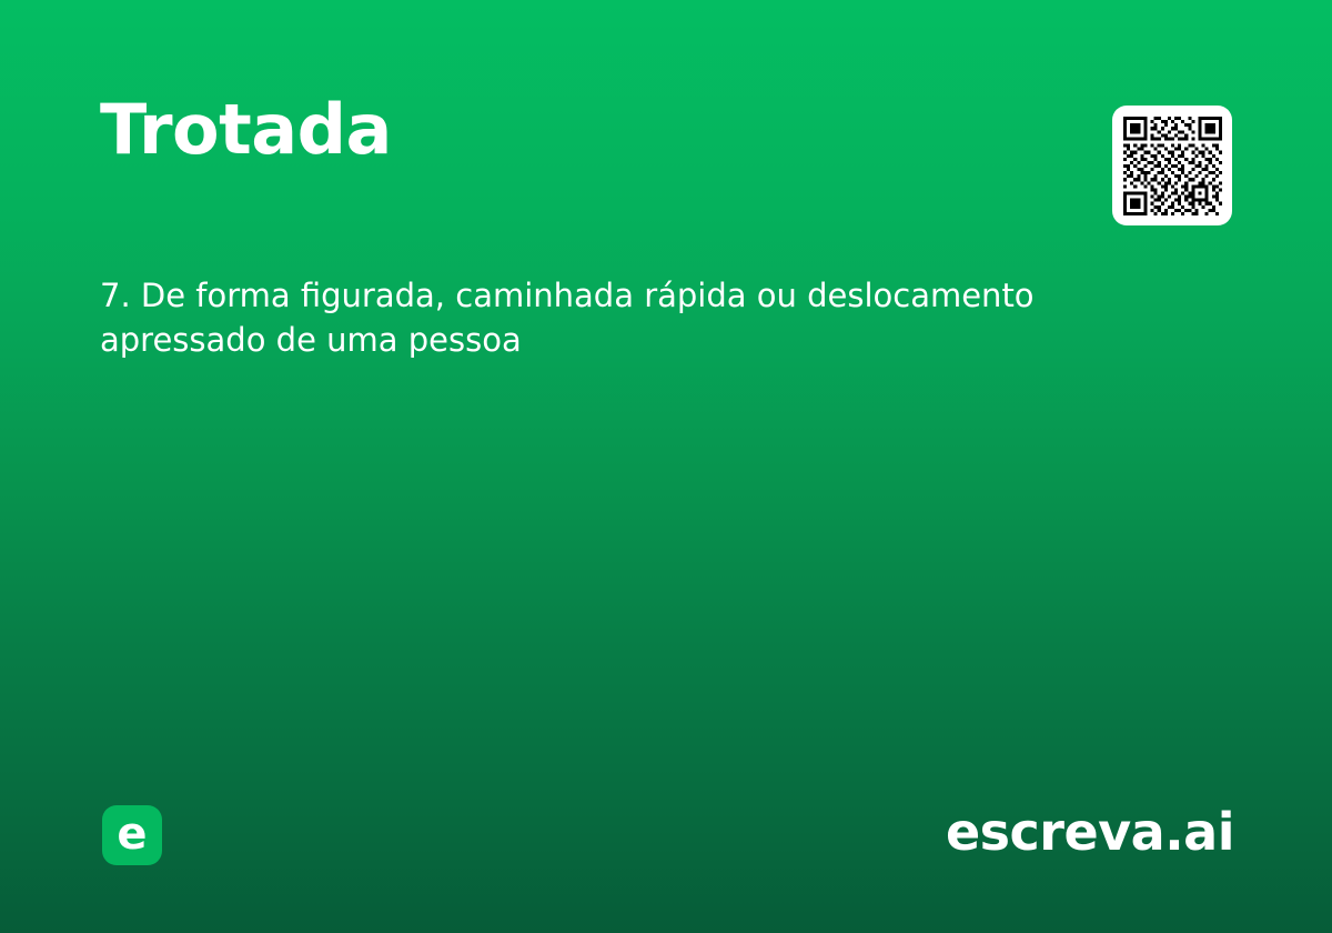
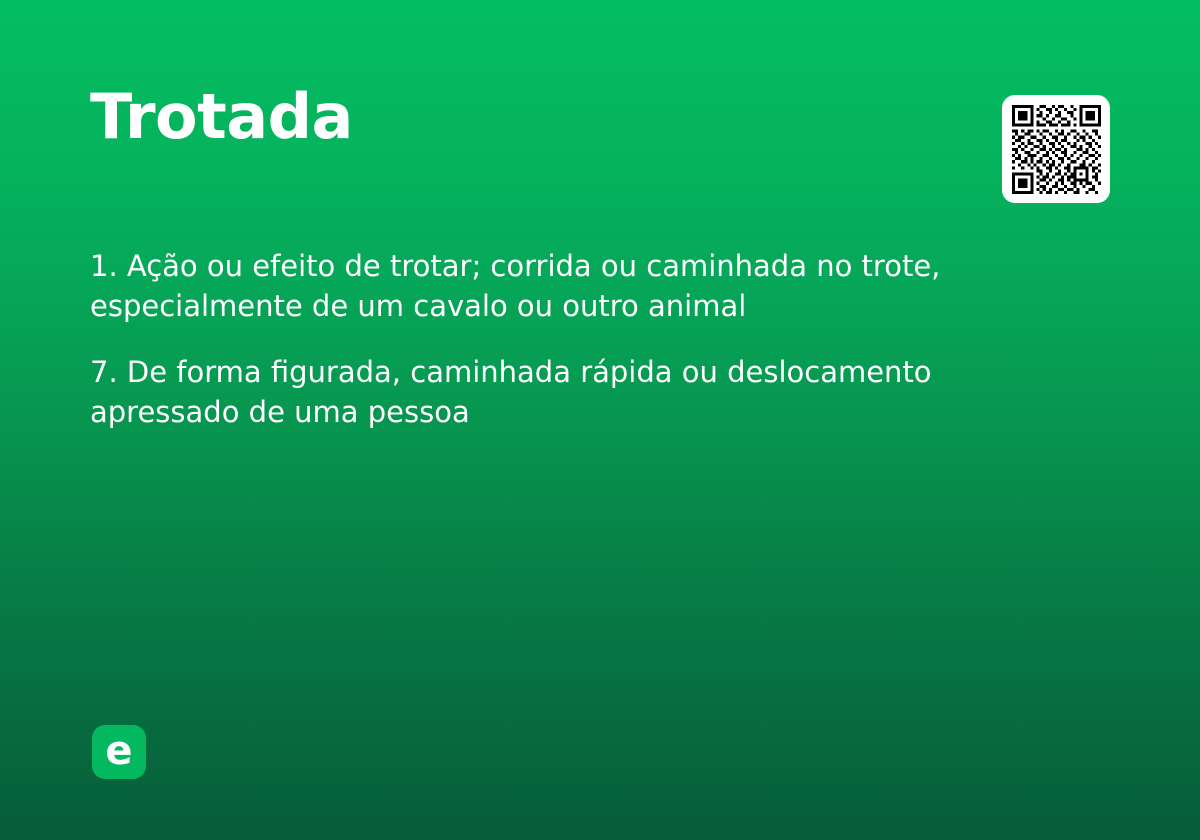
  Trotada
+ 1. Ação ou efeito de trotar; corrida ou caminhada no trote, especialmente de um cavalo ou outro animal
  7. De forma figurada, caminhada rápida ou deslocamento apressado de uma pessoa
  e
- escreva.ai
